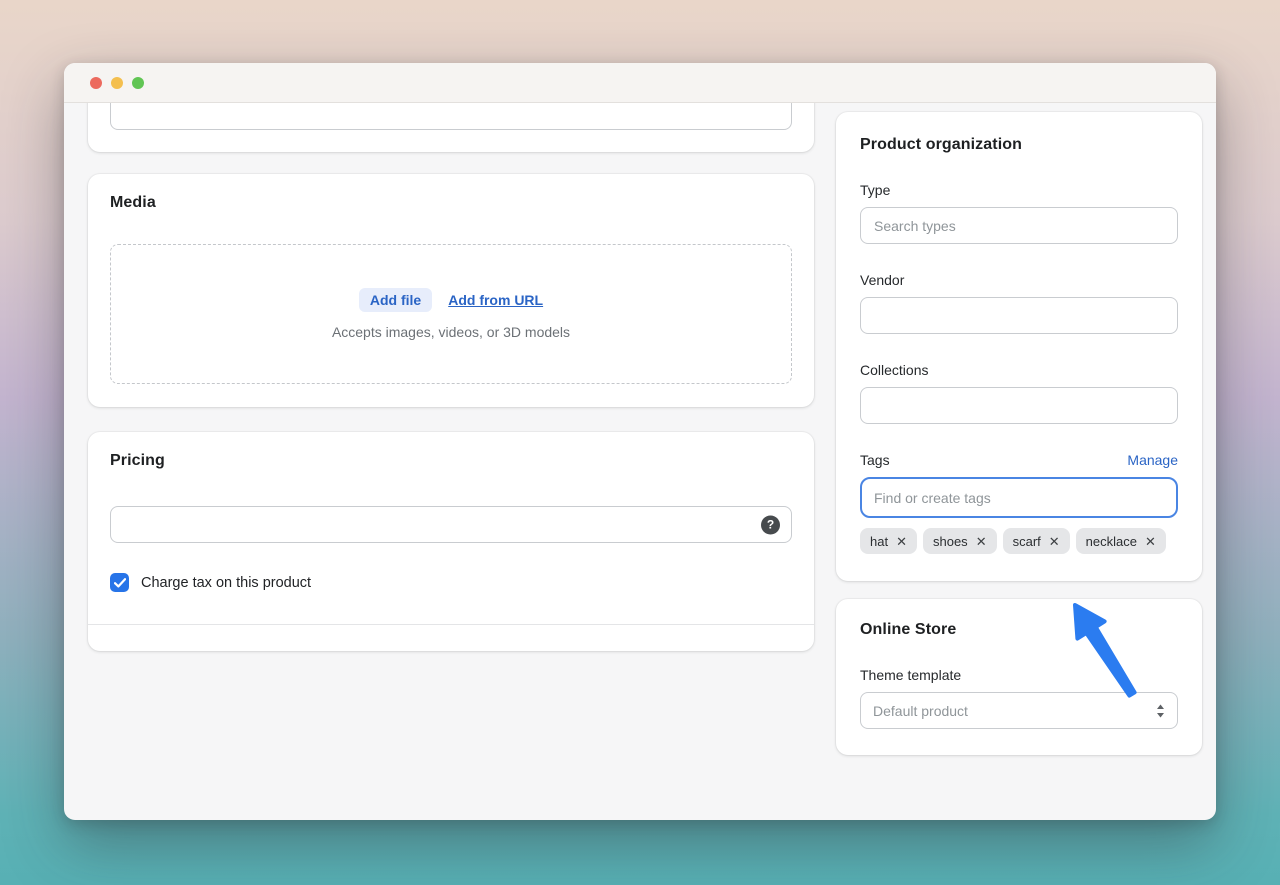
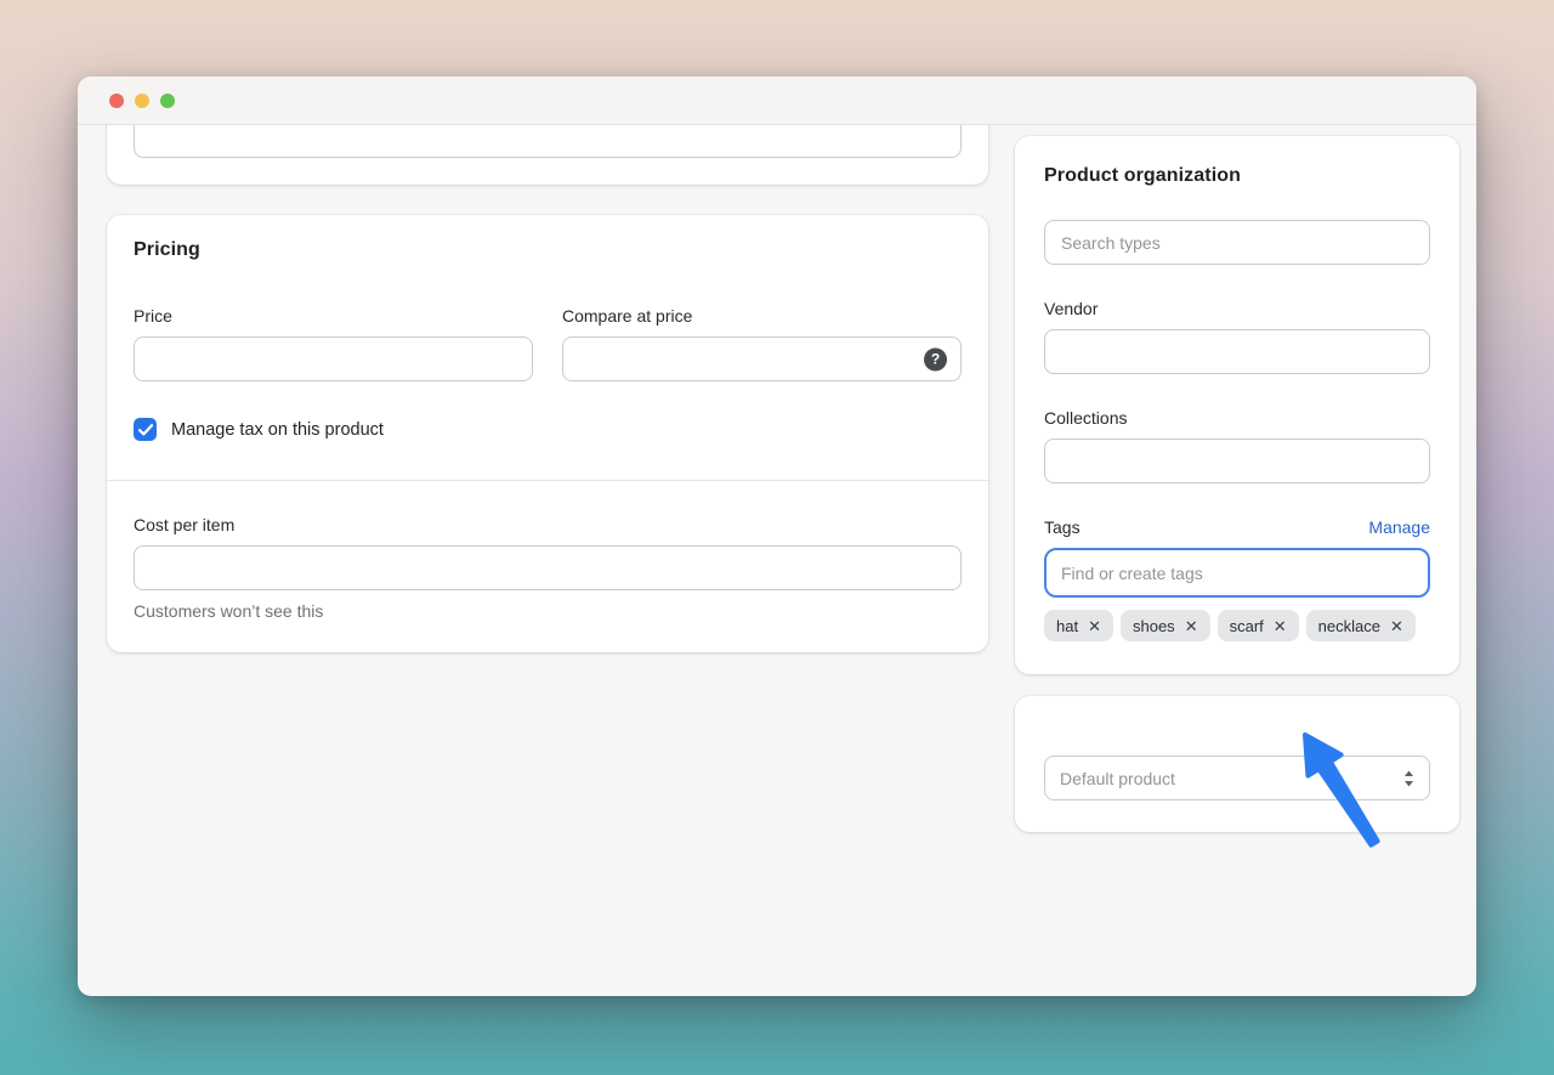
- Media
- Add file
- Add from URL
- Accepts images, videos, or 3D models
  Pricing
+ Price
+ Compare at price
  ?
- Charge tax on this product
+ Manage tax on this product
+ Cost per item
+ Customers won’t see this
  Product organization
- Type
  Search types
  Vendor
  Collections
  Tags
  Manage
  Find or create tags
  hat
  ✕
  shoes
  ✕
  scarf
  ✕
  necklace
  ✕
- Online Store
- Theme template
  Default product
